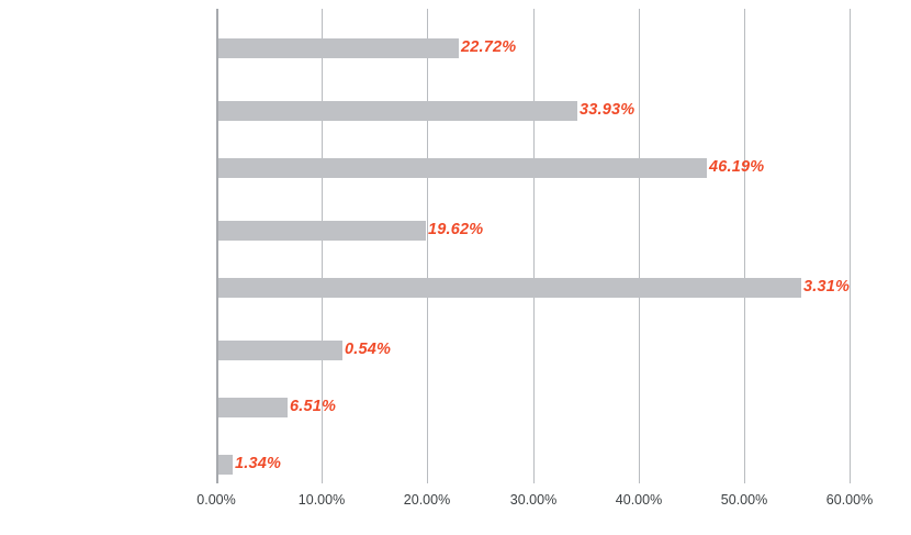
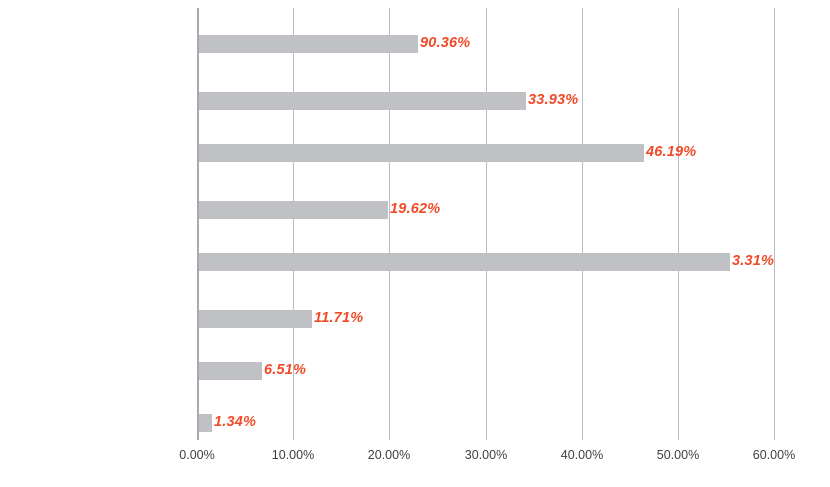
- 22.72%
+ 90.36%
  33.93%
  46.19%
  19.62%
  3.31%
- 0.54%
+ 11.71%
  6.51%
  1.34%
  0.00%
  10.00%
  20.00%
  30.00%
  40.00%
  50.00%
  60.00%
